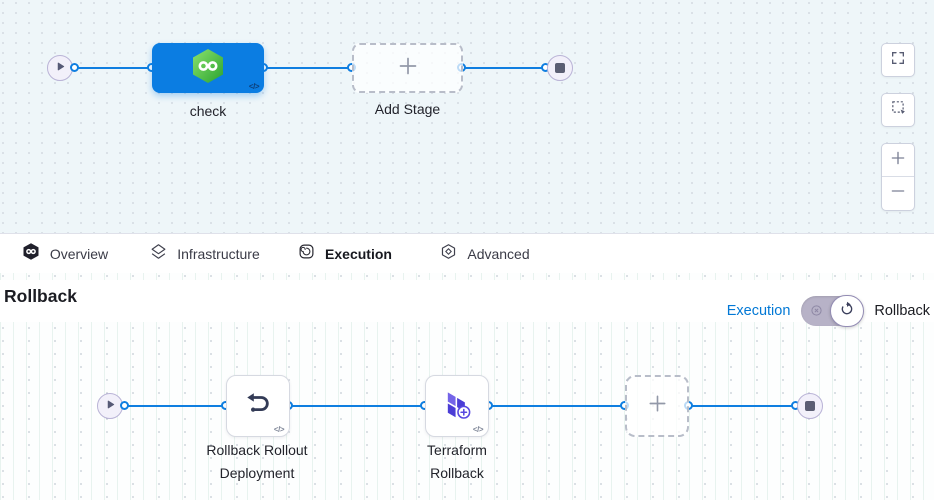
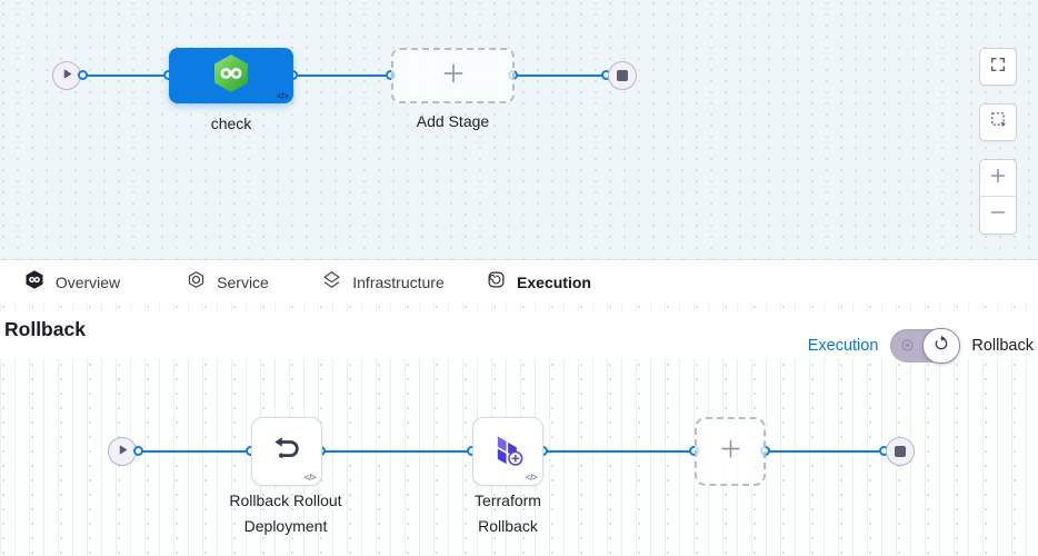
  </>
  check
  Add Stage
  Overview
+ Service
  Infrastructure
  Execution
- Advanced
  Rollback
  Execution
  Rollback
  </>
  Rollback Rollout
  Deployment
  </>
  Terraform
  Rollback
